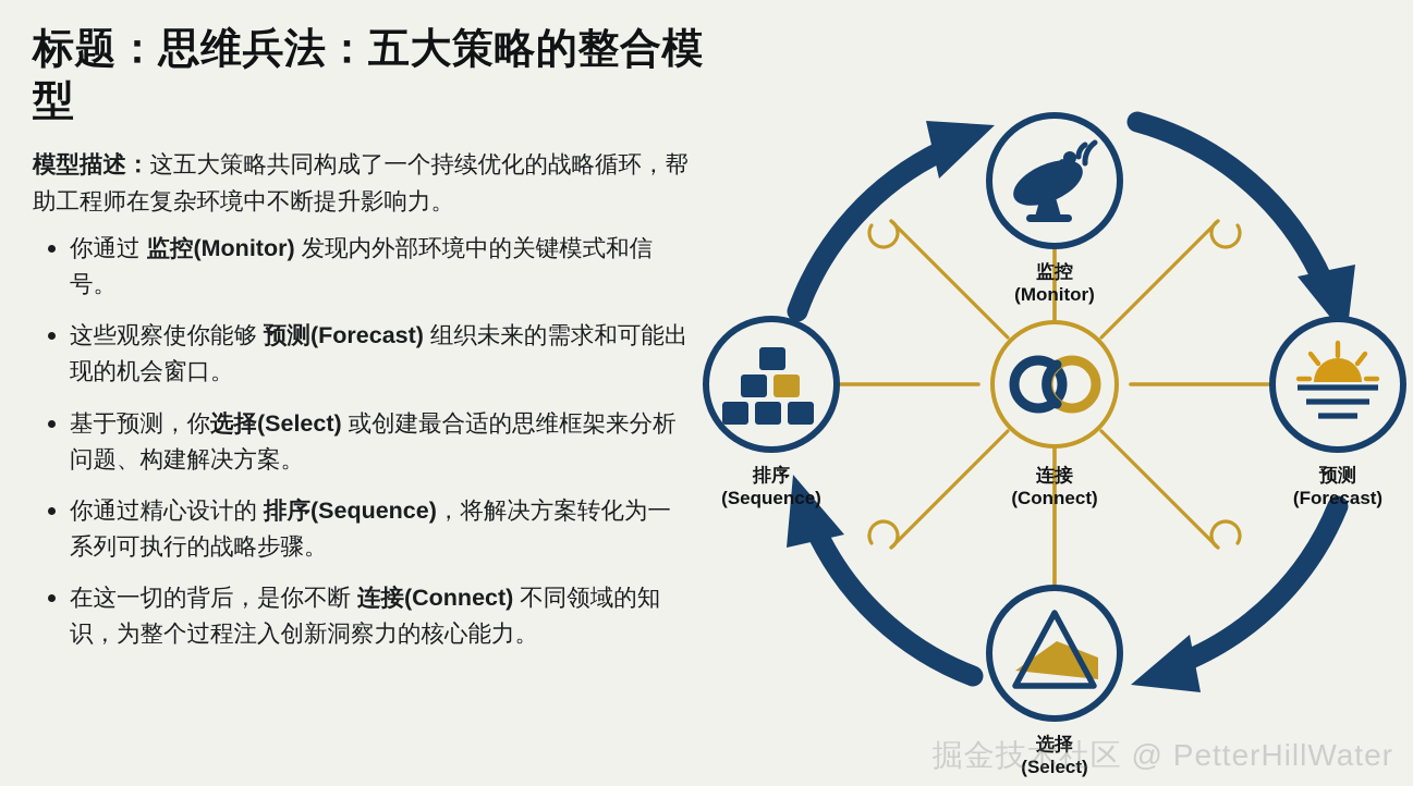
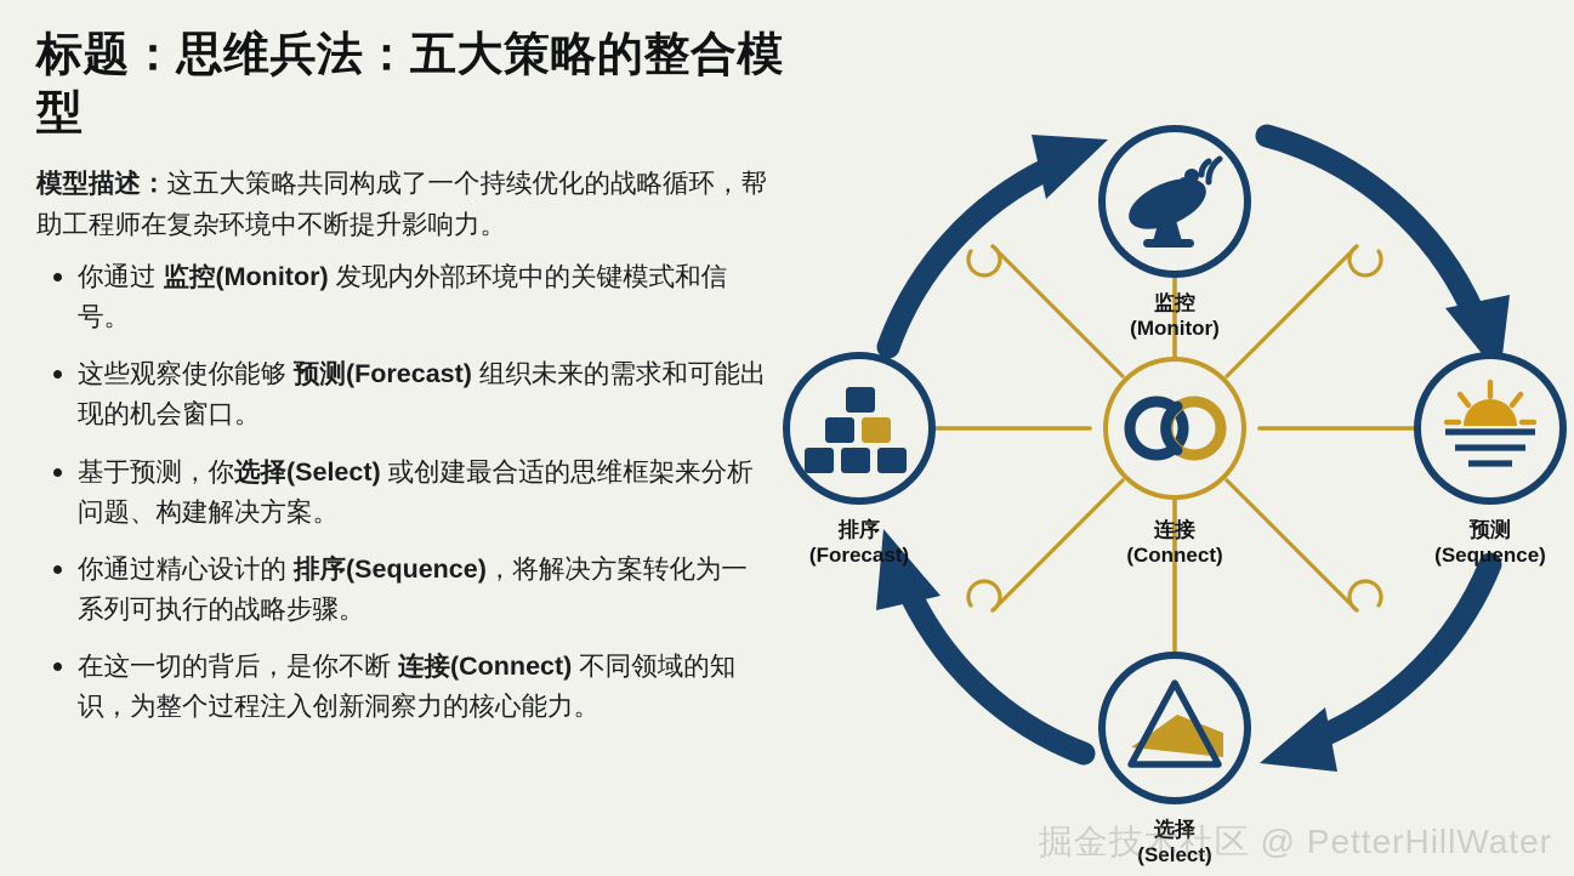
  标题：思维兵法：五大策略的整合模型
  模型描述：这五大策略共同构成了一个持续优化的战略循环，帮助工程师在复杂环境中不断提升影响力。
  你通过 监控(Monitor) 发现内外部环境中的关键模式和信号。
  这些观察使你能够 预测(Forecast) 组织未来的需求和可能出现的机会窗口。
  基于预测，你选择(Select) 或创建最合适的思维框架来分析问题、构建解决方案。
  你通过精心设计的 排序(Sequence)，将解决方案转化为一系列可执行的战略步骤。
  在这一切的背后，是你不断 连接(Connect) 不同领域的知识，为整个过程注入创新洞察力的核心能力。
  连接
  (Connect)
  监控
  (Monitor)
  预测
- (Forecast)
+ (Sequence)
  选择
  (Select)
  排序
- (Sequence)
+ (Forecast)
  掘金技术社区 @ PetterHillWater
